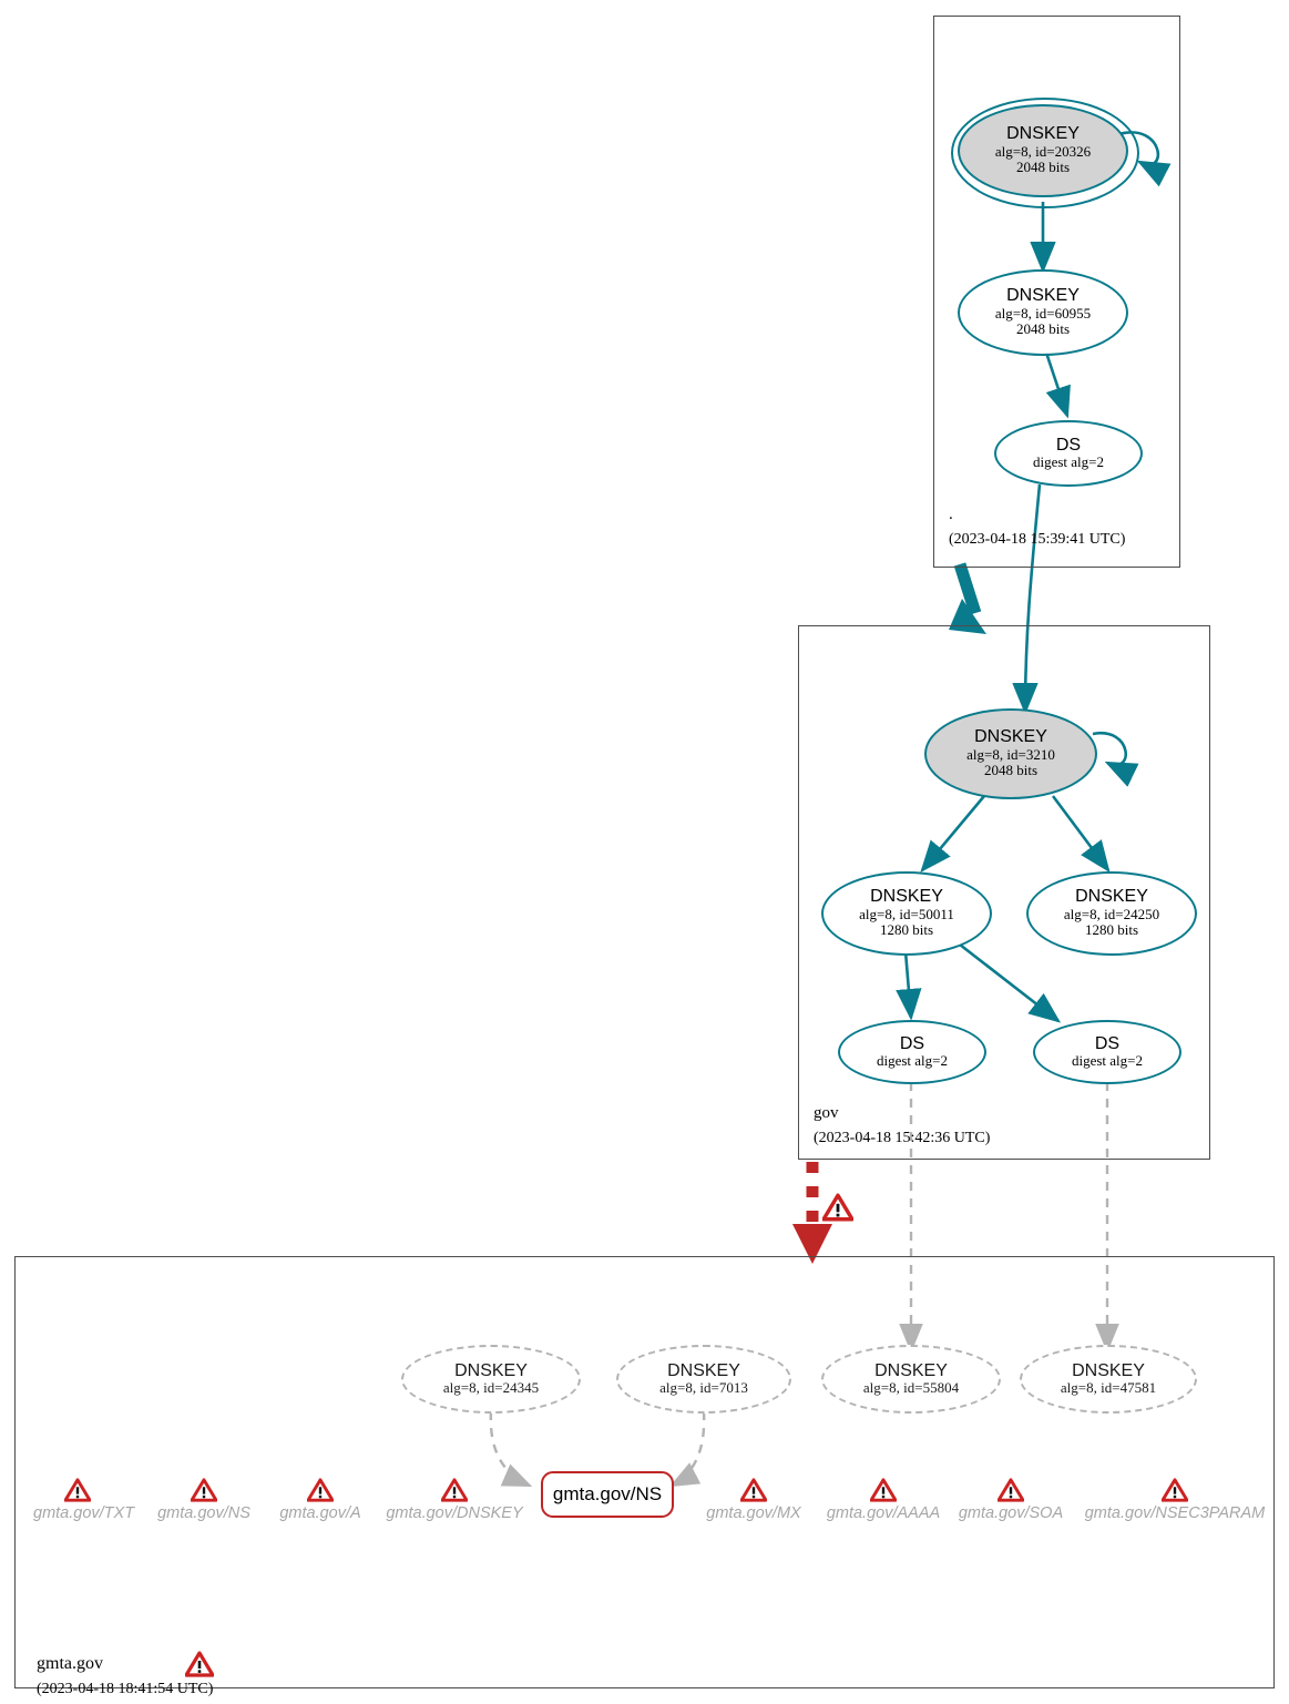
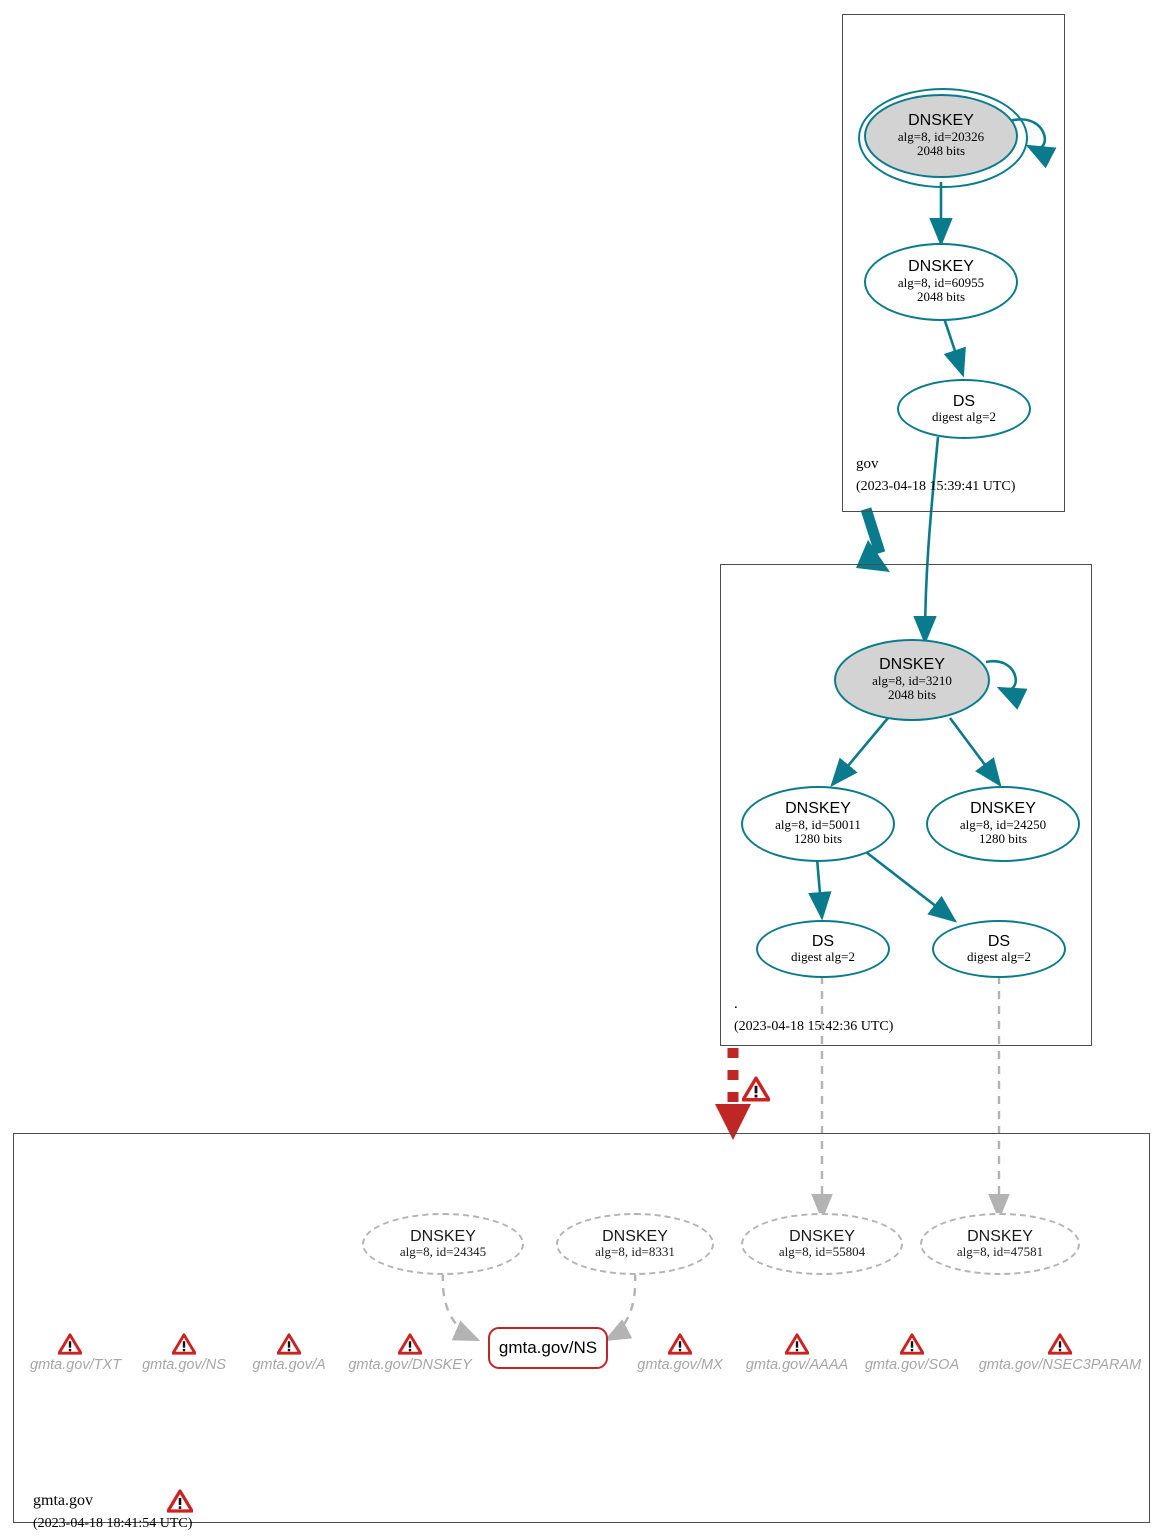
- .
+ gov
  (2023-04-18 15:39:41 UTC)
- gov
+ .
  (2023-04-18 15:42:36 UTC)
  gmta.gov
  (2023-04-18 18:41:54 UTC)
  DNSKEY
  alg=8, id=20326
  2048 bits
  DNSKEY
  alg=8, id=60955
  2048 bits
  DS
  digest alg=2
  DNSKEY
  alg=8, id=3210
  2048 bits
  DNSKEY
  alg=8, id=50011
  1280 bits
  DNSKEY
  alg=8, id=24250
  1280 bits
  DS
  digest alg=2
  DS
  digest alg=2
  DNSKEY
  alg=8, id=24345
  DNSKEY
- alg=8, id=7013
+ alg=8, id=8331
  DNSKEY
  alg=8, id=55804
  DNSKEY
  alg=8, id=47581
  gmta.gov/NS
  gmta.gov/TXT
  gmta.gov/NS
  gmta.gov/A
  gmta.gov/DNSKEY
  gmta.gov/MX
  gmta.gov/AAAA
  gmta.gov/SOA
  gmta.gov/NSEC3PARAM
